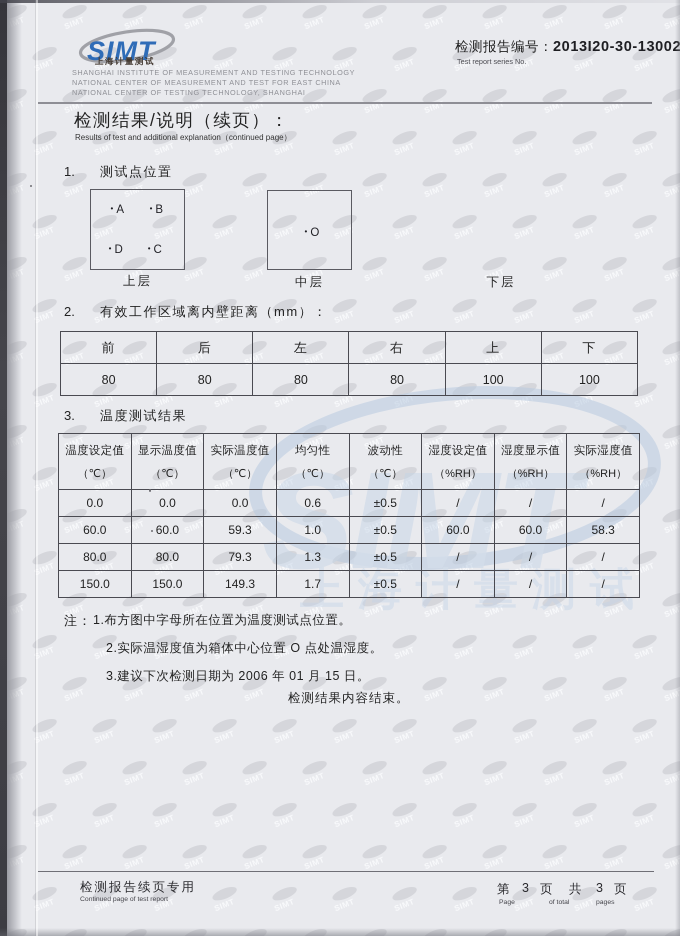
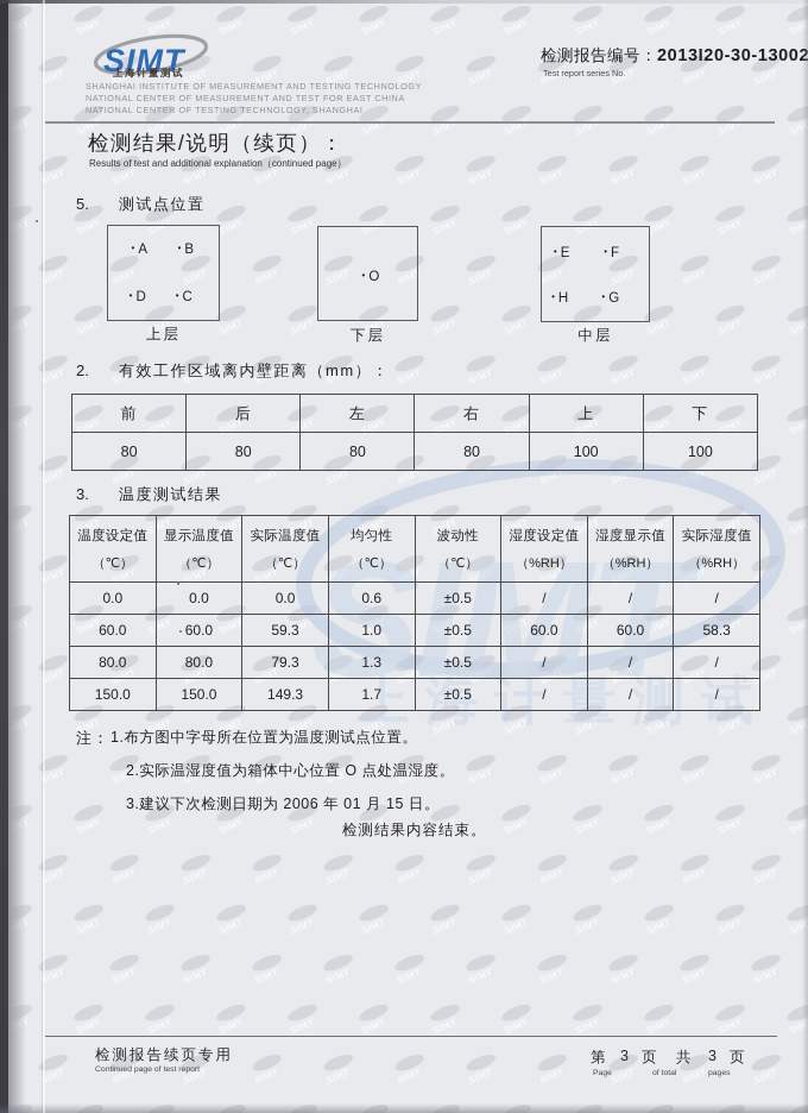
  SIMT
  上海计量测试
  SIMT
  上海计量测试
  SHANGHAI INSTITUTE OF MEASUREMENT AND TESTING TECHNOLOGY
  NATIONAL CENTER OF MEASUREMENT AND TEST FOR EAST CHINA
  NATIONAL CENTER OF TESTING TECHNOLOGY, SHANGHAI
  检测报告编号：2013I20-30-1300
  Test report series No.
  检测结果/说明（续页）：
  Results of test and additional explanation（continued page）
- 1. 测试点位置
+ 5. 测试点位置
  • A
  • B
  • D
  • C
  上层
  • O
- 中层
+ 下层
+ • E
+ • F
+ • H
+ • G
- 下层
+ 中层
  2. 有效工作区域离内壁距离（mm）：
  前	后	左	右	上	下
  80	80	80	80	100	100
  3. 温度测试结果
  温度设定值（℃）	显示温度值（℃）	实际温度值（℃）	均匀性（℃）	波动性（℃）	湿度设定值（%RH）	湿度显示值（%RH）	实际湿度值（%RH）
  0.0	0.0	0.0	0.6	±0.5	/	/	/
  60.0	60.0	59.3	1.0	±0.5	60.0	60.0	58.3
  80.0	80.0	79.3	1.3	±0.5	/	/	/
  150.0	150.0	149.3	1.7	±0.5	/	/	/
  注：
  1.布方图中字母所在位置为温度测试点位置。
  2.实际温湿度值为箱体中心位置 O 点处温湿度。
  3.建议下次检测日期为 2006 年 01 月 15 日。
  检测结果内容结束。
  检测报告续页专用
  第
  3
  页
  共
  3
  页
